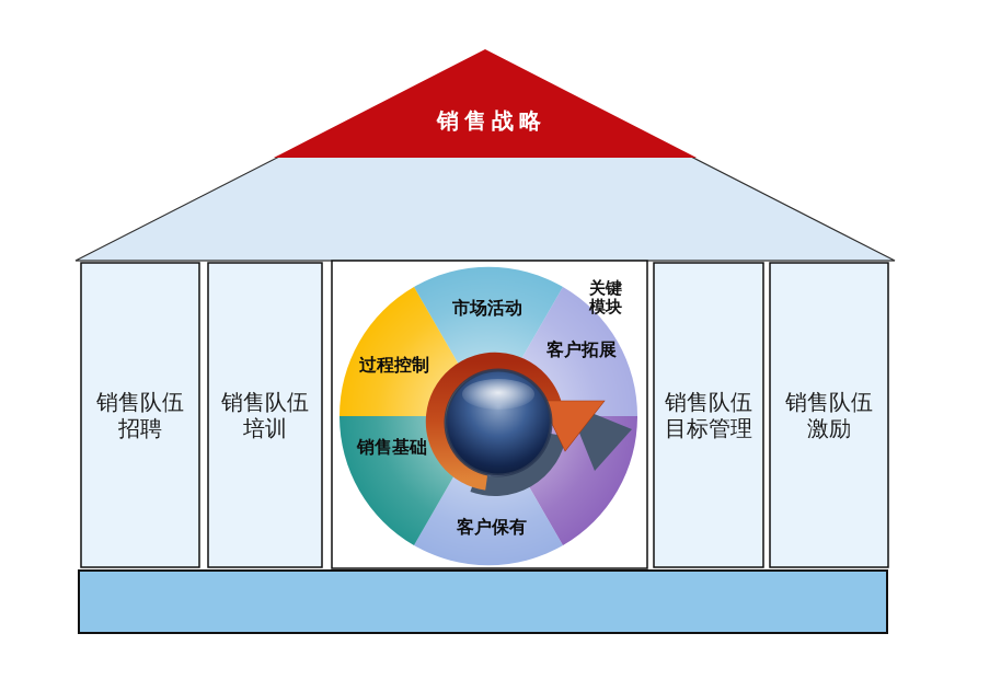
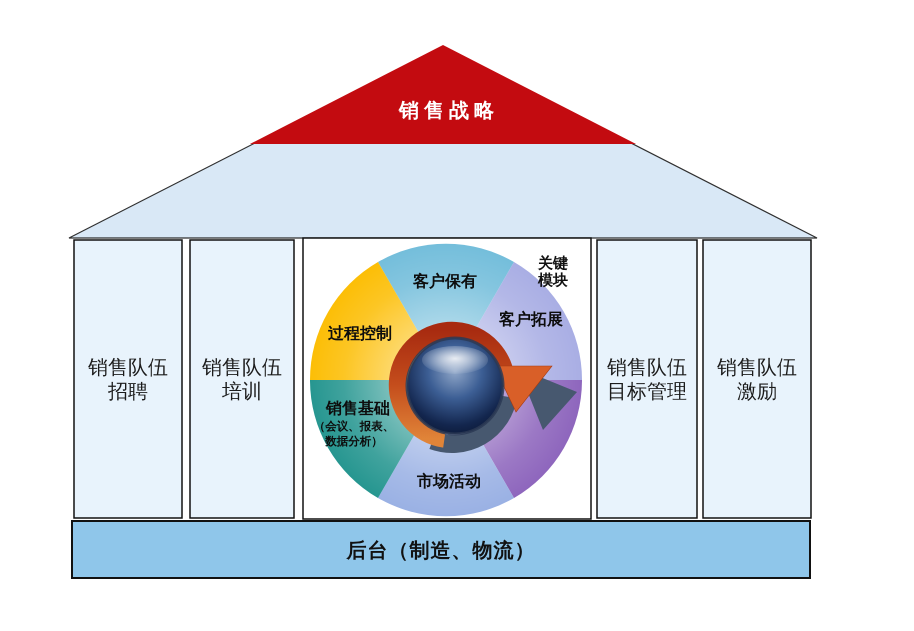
  销售战略
  销售队伍
  招聘
  销售队伍
  培训
  销售队伍
  目标管理
  销售队伍
  激励
  关键
  模块
- 市场活动
+ 客户保有
  客户拓展
- 客户保有
+ 市场活动
  销售基础
+ （会议、报表、
+ 数据分析）
  过程控制
+ 后台（制造、物流）
